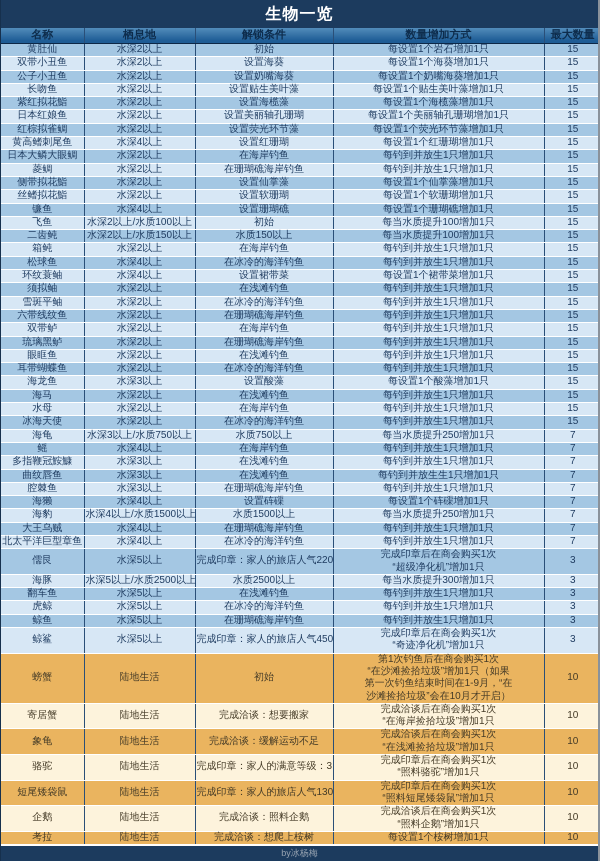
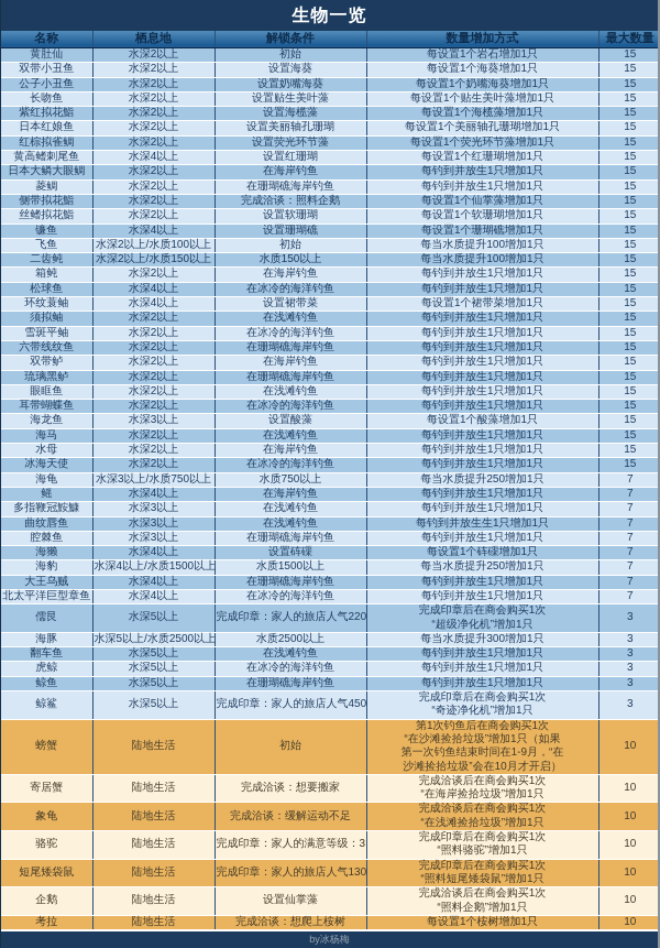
  生物一览
  名称	栖息地	解锁条件	数量增加方式	最大数量
  黄肚仙	水深2以上	初始	每设置1个岩石增加1只	15
  双带小丑鱼	水深2以上	设置海葵	每设置1个海葵增加1只	15
  公子小丑鱼	水深2以上	设置奶嘴海葵	每设置1个奶嘴海葵增加1只	15
  长吻鱼	水深2以上	设置贴生美叶藻	每设置1个贴生美叶藻增加1只	15
  紫红拟花鮨	水深2以上	设置海榄藻	每设置1个海榄藻增加1只	15
  日本红娘鱼	水深2以上	设置美丽轴孔珊瑚	每设置1个美丽轴孔珊瑚增加1只	15
  红棕拟雀鲷	水深2以上	设置荧光环节藻	每设置1个荧光环节藻增加1只	15
  黄高鳍刺尾鱼	水深4以上	设置红珊瑚	每设置1个红珊瑚增加1只	15
  日本大鳞大眼鲷	水深2以上	在海岸钓鱼	每钓到并放生1只增加1只	15
  菱鲷	水深2以上	在珊瑚礁海岸钓鱼	每钓到并放生1只增加1只	15
- 侧带拟花鮨	水深2以上	设置仙掌藻	每设置1个仙掌藻增加1只	15
+ 侧带拟花鮨	水深2以上	完成洽谈：照料企鹅	每设置1个仙掌藻增加1只	15
  丝鳍拟花鮨	水深2以上	设置软珊瑚	每设置1个软珊瑚增加1只	15
  镰鱼	水深4以上	设置珊瑚礁	每设置1个珊瑚礁增加1只	15
  飞鱼	水深2以上/水质100以上	初始	每当水质提升100增加1只	15
  二齿鲀	水深2以上/水质150以上	水质150以上	每当水质提升100增加1只	15
  箱鲀	水深2以上	在海岸钓鱼	每钓到并放生1只增加1只	15
  松球鱼	水深4以上	在冰冷的海洋钓鱼	每钓到并放生1只增加1只	15
  环纹蓑鲉	水深4以上	设置裙带菜	每设置1个裙带菜增加1只	15
  须拟鲉	水深2以上	在浅滩钓鱼	每钓到并放生1只增加1只	15
  雪斑平鲉	水深2以上	在冰冷的海洋钓鱼	每钓到并放生1只增加1只	15
  六带线纹鱼	水深2以上	在珊瑚礁海岸钓鱼	每钓到并放生1只增加1只	15
  双带鲈	水深2以上	在海岸钓鱼	每钓到并放生1只增加1只	15
  琉璃黑鲈	水深2以上	在珊瑚礁海岸钓鱼	每钓到并放生1只增加1只	15
  眼眶鱼	水深2以上	在浅滩钓鱼	每钓到并放生1只增加1只	15
  耳带蝴蝶鱼	水深2以上	在冰冷的海洋钓鱼	每钓到并放生1只增加1只	15
  海龙鱼	水深3以上	设置酸藻	每设置1个酸藻增加1只	15
  海马	水深2以上	在浅滩钓鱼	每钓到并放生1只增加1只	15
  水母	水深2以上	在海岸钓鱼	每钓到并放生1只增加1只	15
  冰海天使	水深2以上	在冰冷的海洋钓鱼	每钓到并放生1只增加1只	15
  海龟	水深3以上/水质750以上	水质750以上	每当水质提升250增加1只	7
  鳐	水深4以上	在海岸钓鱼	每钓到并放生1只增加1只	7
  多指鞭冠鮟鱇	水深3以上	在浅滩钓鱼	每钓到并放生1只增加1只	7
  曲纹唇鱼	水深3以上	在浅滩钓鱼	每钓到并放生生1只增加1只	7
  腔棘鱼	水深3以上	在珊瑚礁海岸钓鱼	每钓到并放生1只增加1只	7
  海獭	水深4以上	设置砗磲	每设置1个砗磲增加1只	7
  海豹	水深4以上/水质1500以上	水质1500以上	每当水质提升250增加1只	7
  大王乌贼	水深4以上	在珊瑚礁海岸钓鱼	每钓到并放生1只增加1只	7
  北太平洋巨型章鱼	水深4以上	在冰冷的海洋钓鱼	每钓到并放生1只增加1只	7
  儒艮	水深5以上	完成印章：家人的旅店人气220	完成印章后在商会购买1次 “超级净化机”增加1只	3
  海豚	水深5以上/水质2500以上	水质2500以上	每当水质提升300增加1只	3
  翻车鱼	水深5以上	在浅滩钓鱼	每钓到并放生1只增加1只	3
  虎鲸	水深5以上	在冰冷的海洋钓鱼	每钓到并放生1只增加1只	3
  鲸鱼	水深5以上	在珊瑚礁海岸钓鱼	每钓到并放生1只增加1只	3
  鲸鲨	水深5以上	完成印章：家人的旅店人气450	完成印章后在商会购买1次 “奇迹净化机”增加1只	3
  螃蟹	陆地生活	初始	第1次钓鱼后在商会购买1次 “在沙滩捡拾垃圾”增加1只（如果 第一次钓鱼结束时间在1-9月，“在 沙滩捡拾垃圾”会在10月才开启）	10
  寄居蟹	陆地生活	完成洽谈：想要搬家	完成洽谈后在商会购买1次 “在海岸捡拾垃圾”增加1只	10
  象龟	陆地生活	完成洽谈：缓解运动不足	完成洽谈后在商会购买1次 “在浅滩捡拾垃圾”增加1只	10
  骆驼	陆地生活	完成印章：家人的满意等级：3	完成印章后在商会购买1次 “照料骆驼”增加1只	10
  短尾矮袋鼠	陆地生活	完成印章：家人的旅店人气130	完成印章后在商会购买1次 “照料短尾矮袋鼠”增加1只	10
- 企鹅	陆地生活	完成洽谈：照料企鹅	完成洽谈后在商会购买1次 “照料企鹅”增加1只	10
+ 企鹅	陆地生活	设置仙掌藻	完成洽谈后在商会购买1次 “照料企鹅”增加1只	10
  考拉	陆地生活	完成洽谈：想爬上桉树	每设置1个桉树增加1只	10
  by冰杨梅
